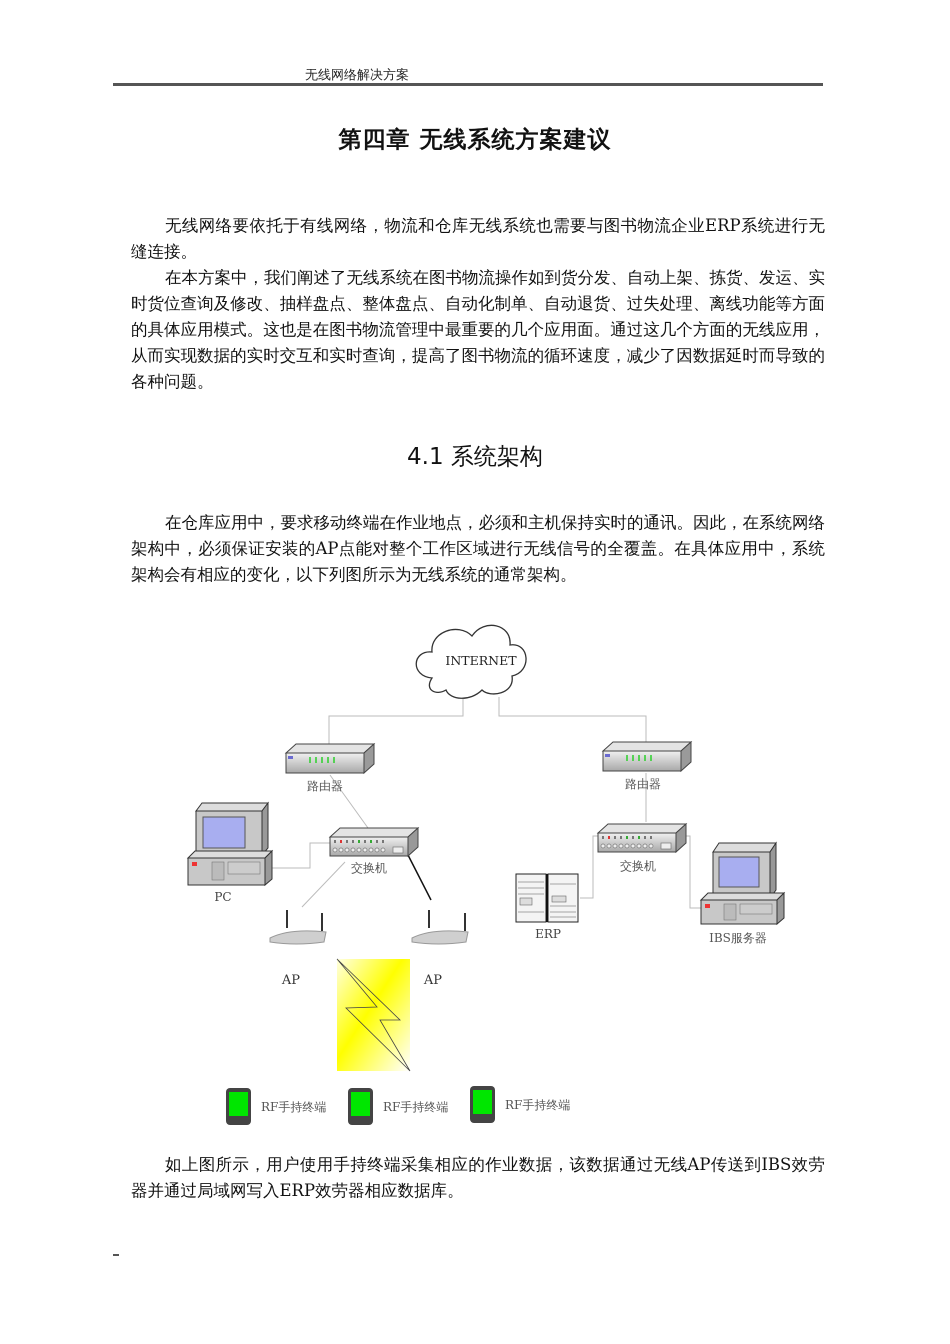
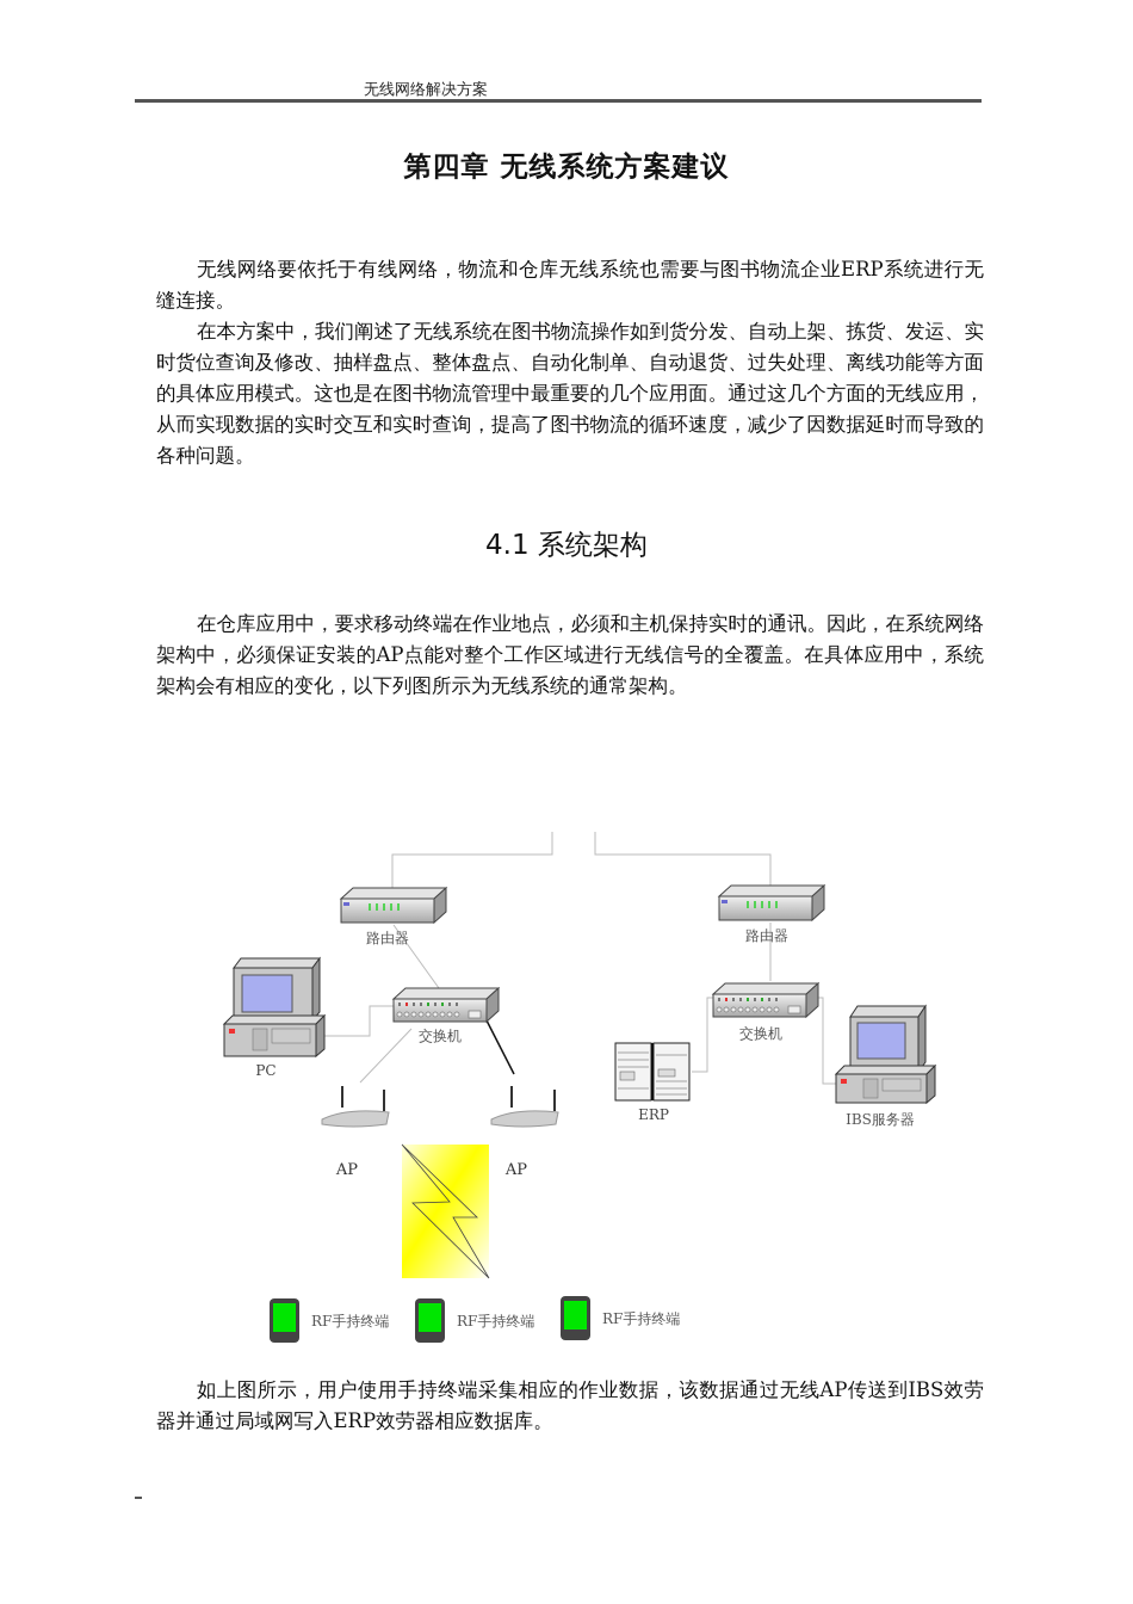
  无线网络解决方案
  第四章 无线系统方案建议
  无线网络要依托于有线网络，物流和仓库无线系统也需要与图书物流企业ERP系统进行无缝连接。
  在本方案中，我们阐述了无线系统在图书物流操作如到货分发、自动上架、拣货、发运、实时货位查询及修改、抽样盘点、整体盘点、自动化制单、自动退货、过失处理、离线功能等方面的具体应用模式。这也是在图书物流管理中最重要的几个应用面。通过这几个方面的无线应用，从而实现数据的实时交互和实时查询，提高了图书物流的循环速度，减少了因数据延时而导致的各种问题。
  4.1 系统架构
  在仓库应用中，要求移动终端在作业地点，必须和主机保持实时的通讯。因此，在系统网络架构中，必须保证安装的AP点能对整个工作区域进行无线信号的全覆盖。在具体应用中，系统架构会有相应的变化，以下列图所示为无线系统的通常架构。
- INTERNET
  路由器
  路由器
  交换机
  交换机
  PC
  ERP
  IBS服务器
  AP
  AP
  RF手持终端
  RF手持终端
  RF手持终端
  如上图所示，用户使用手持终端采集相应的作业数据，该数据通过无线AP传送到IBS效劳器并通过局域网写入ERP效劳器相应数据库。
